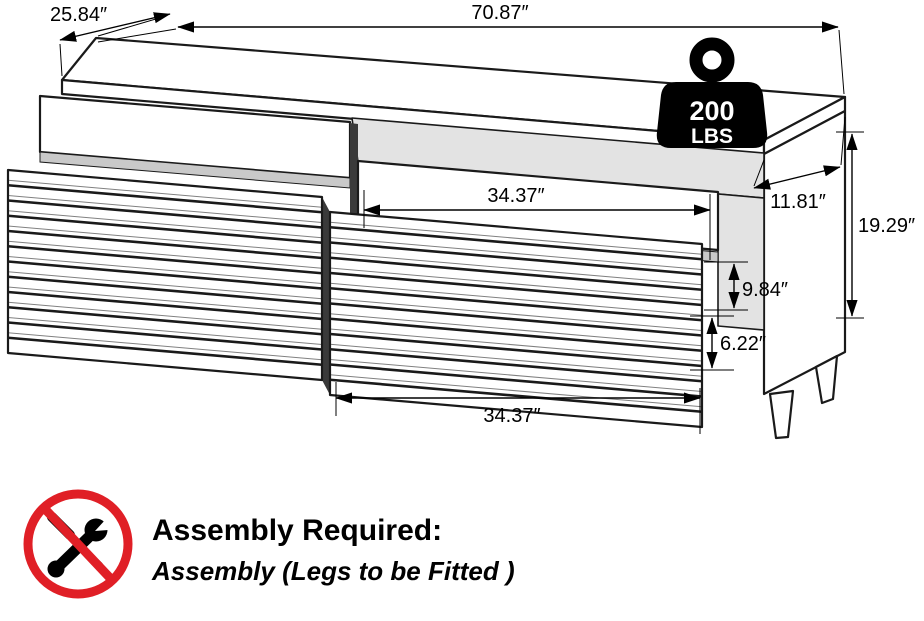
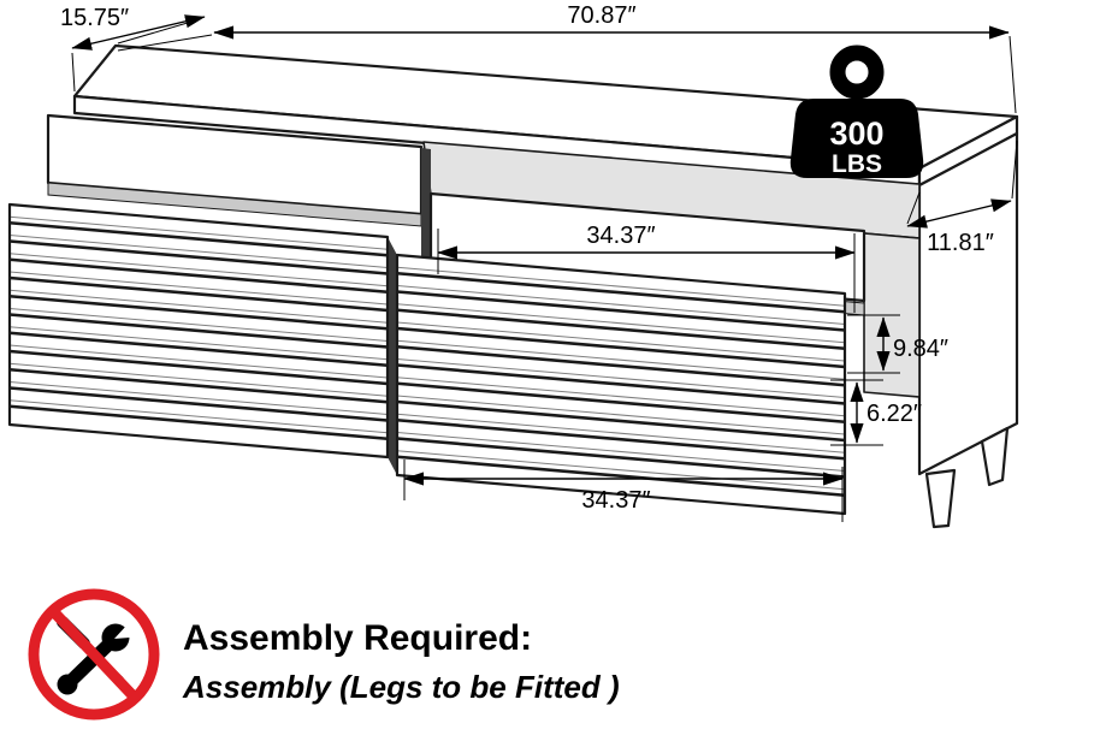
- 25.84″
+ 15.75″
  70.87″
  34.37″
  11.81″
  9.84″
  6.22″
- 19.29″
  34.37″
- 200
+ 300
  LBS
  Assembly Required:
  Assembly (Legs to be Fitted )
